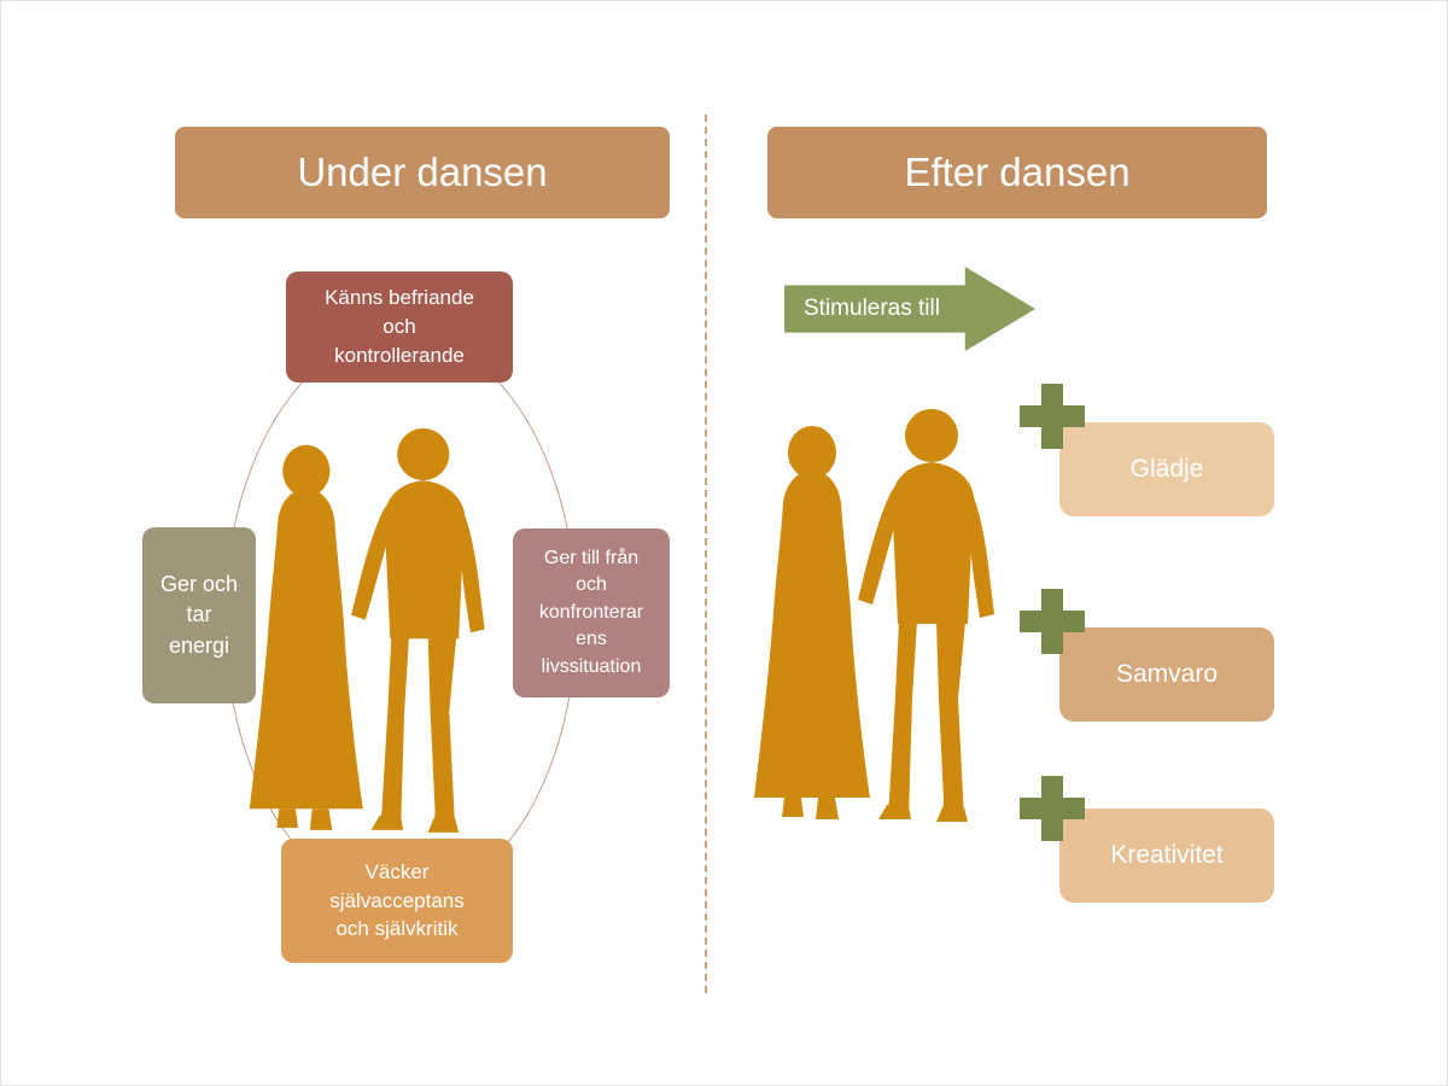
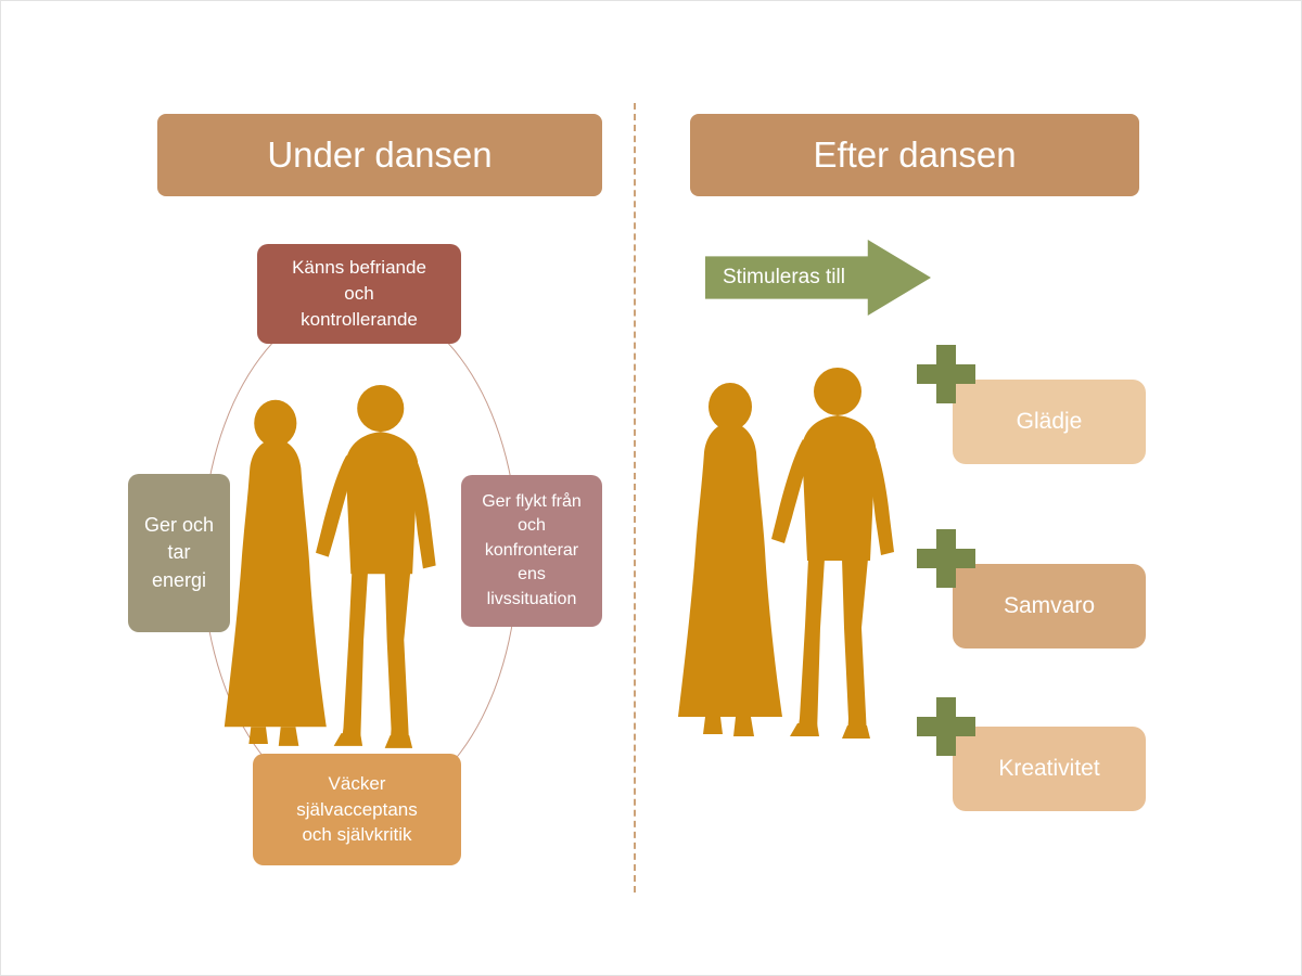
  Under dansen
  Känns befriande och kontrollerande
  Ger och tar energi
- Ger till från och konfronterar ens livssituation
+ Ger flykt från och konfronterar ens livssituation
  Väcker självacceptans och självkritik
  Efter dansen
  Stimuleras till
  Glädje
  Samvaro
  Kreativitet
